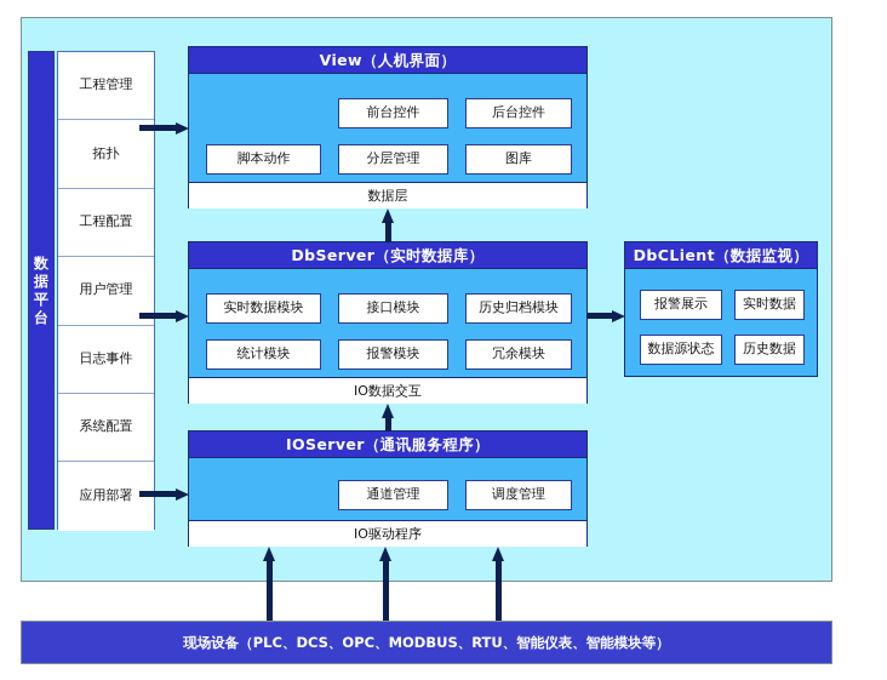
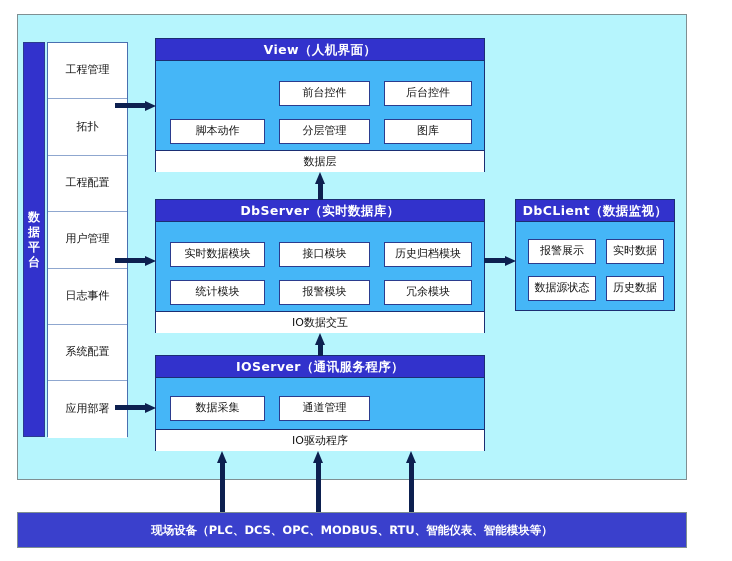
  数据平台
  工程管理
  拓扑
  工程配置
  用户管理
  日志事件
  系统配置
  应用部署
  View（人机界面）
  前台控件
  后台控件
  脚本动作
  分层管理
  图库
  数据层
  DbServer（实时数据库）
  实时数据模块
  接口模块
  历史归档模块
  统计模块
  报警模块
  冗余模块
  IO数据交互
  IOServer（通讯服务程序）
+ 数据采集
  通道管理
- 调度管理
  IO驱动程序
  DbCLient（数据监视）
  报警展示
  实时数据
  数据源状态
  历史数据
  现场设备（PLC、DCS、OPC、MODBUS、RTU、智能仪表、智能模块等）
